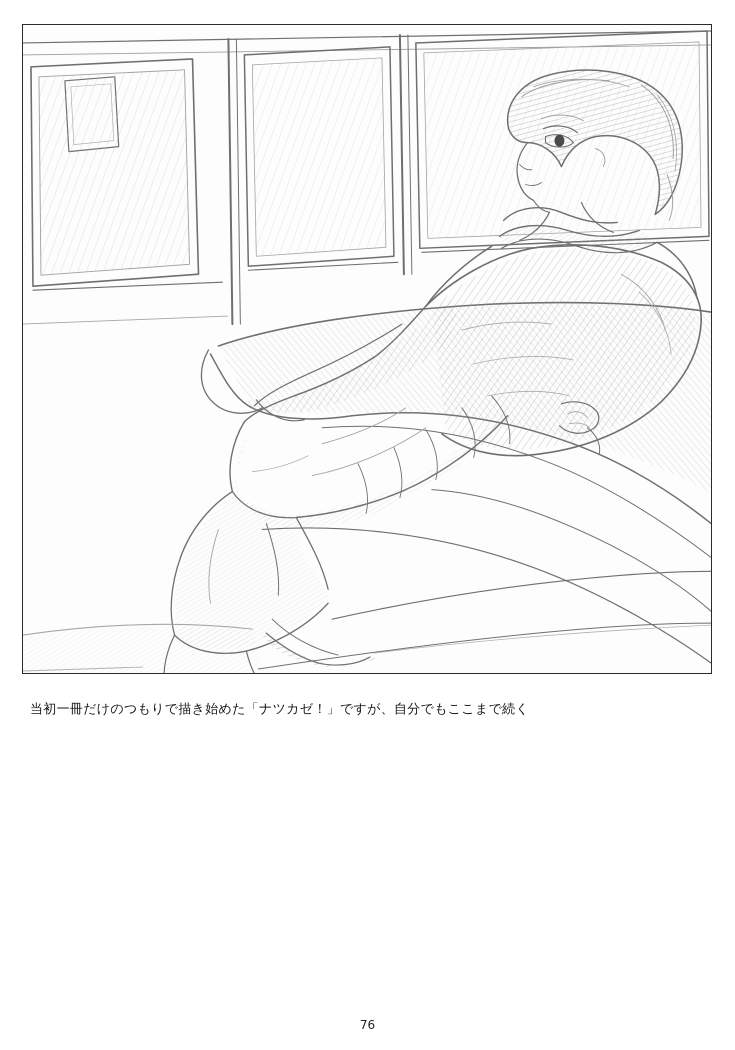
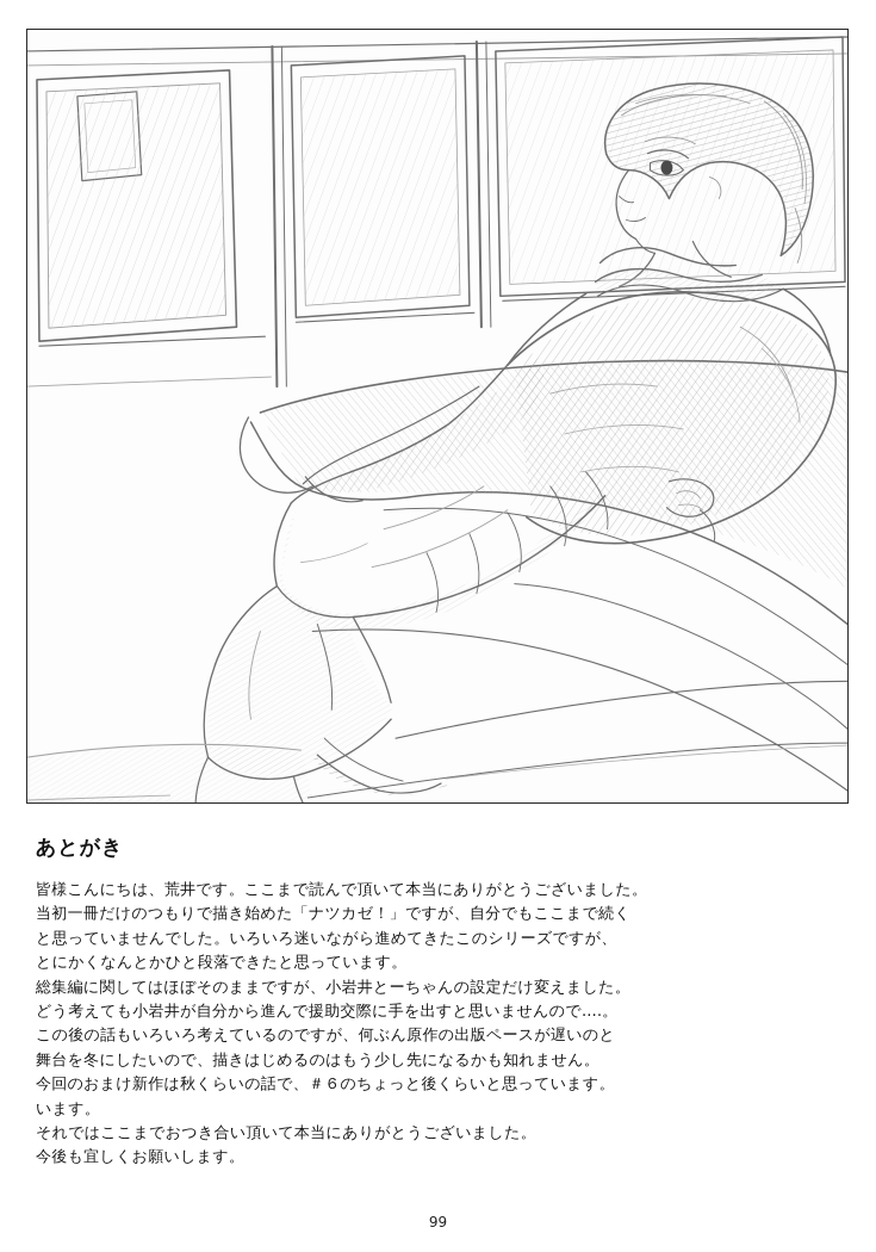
+ あとがき
+ 皆様こんにちは、荒井です。ここまで読んで頂いて本当にありがとうございました。
  当初一冊だけのつもりで描き始めた「ナツカゼ！」ですが、自分でもここまで続く
+ と思っていませんでした。いろいろ迷いながら進めてきたこのシリーズですが、
+ とにかくなんとかひと段落できたと思っています。
+ 総集編に関してはほぼそのままですが、小岩井とーちゃんの設定だけ変えました。
+ どう考えても小岩井が自分から進んで援助交際に手を出すと思いませんので....。
+ この後の話もいろいろ考えているのですが、何ぶん原作の出版ペースが遅いのと
+ 舞台を冬にしたいので、描きはじめるのはもう少し先になるかも知れません。
+ 今回のおまけ新作は秋くらいの話で、＃６のちょっと後くらいと思っています。
+ います。
+ それではここまでおつき合い頂いて本当にありがとうございました。
+ 今後も宜しくお願いします。
- 76
+ 99
